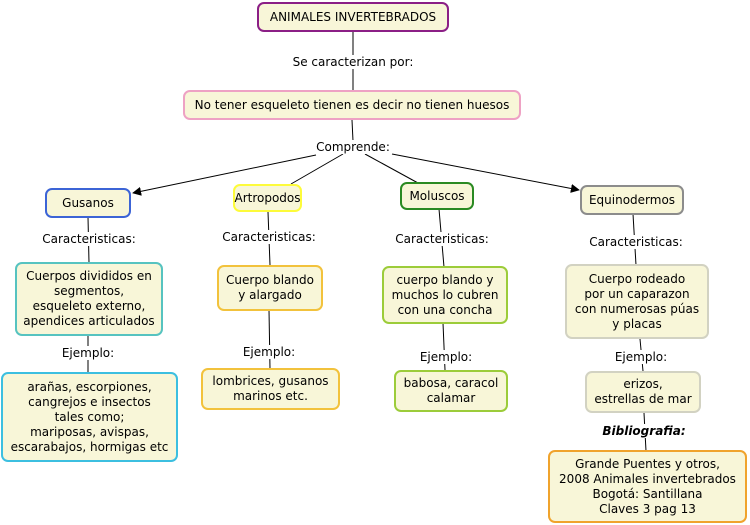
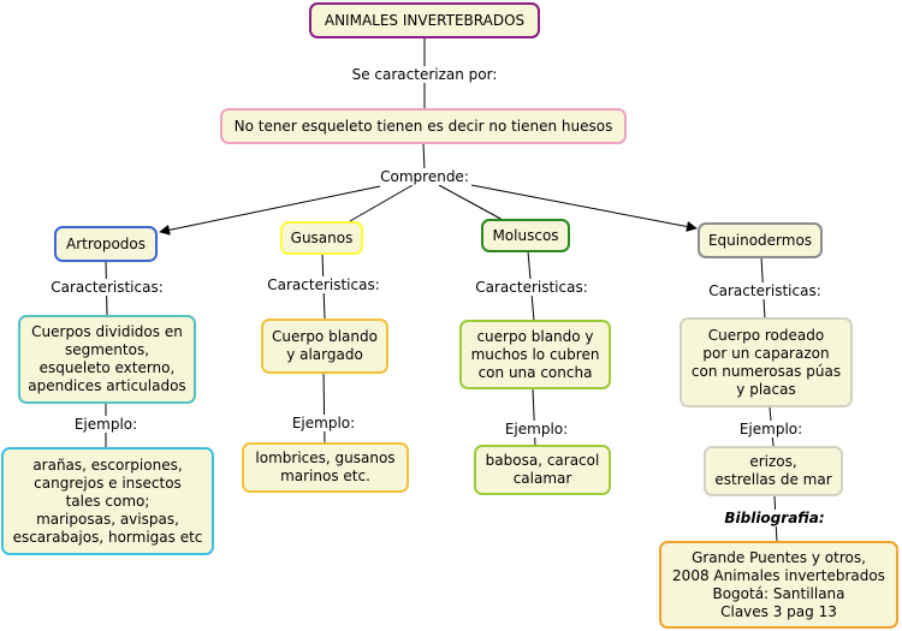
  ANIMALES INVERTEBRADOS
  Se caracterizan por:
  No tener esqueleto tienen es decir no tienen huesos
  Comprende:
- Gusanos
+ Artropodos
  Caracteristicas:
  Cuerpos divididos en
  segmentos,
  esqueleto externo,
  apendices articulados
  Ejemplo:
  arañas, escorpiones,
  cangrejos e insectos
  tales como;
  mariposas, avispas,
  escarabajos, hormigas etc
- Artropodos
+ Gusanos
  Caracteristicas:
  Cuerpo blando
  y alargado
  Ejemplo:
  lombrices, gusanos
  marinos etc.
  Moluscos
  Caracteristicas:
  cuerpo blando y
  muchos lo cubren
  con una concha
  Ejemplo:
  babosa, caracol
  calamar
  Equinodermos
  Caracteristicas:
  Cuerpo rodeado
  por un caparazon
  con numerosas púas
  y placas
  Ejemplo:
  erizos,
  estrellas de mar
  Bibliografia:
  Grande Puentes y otros,
  2008 Animales invertebrados
  Bogotá: Santillana
  Claves 3 pag 13
